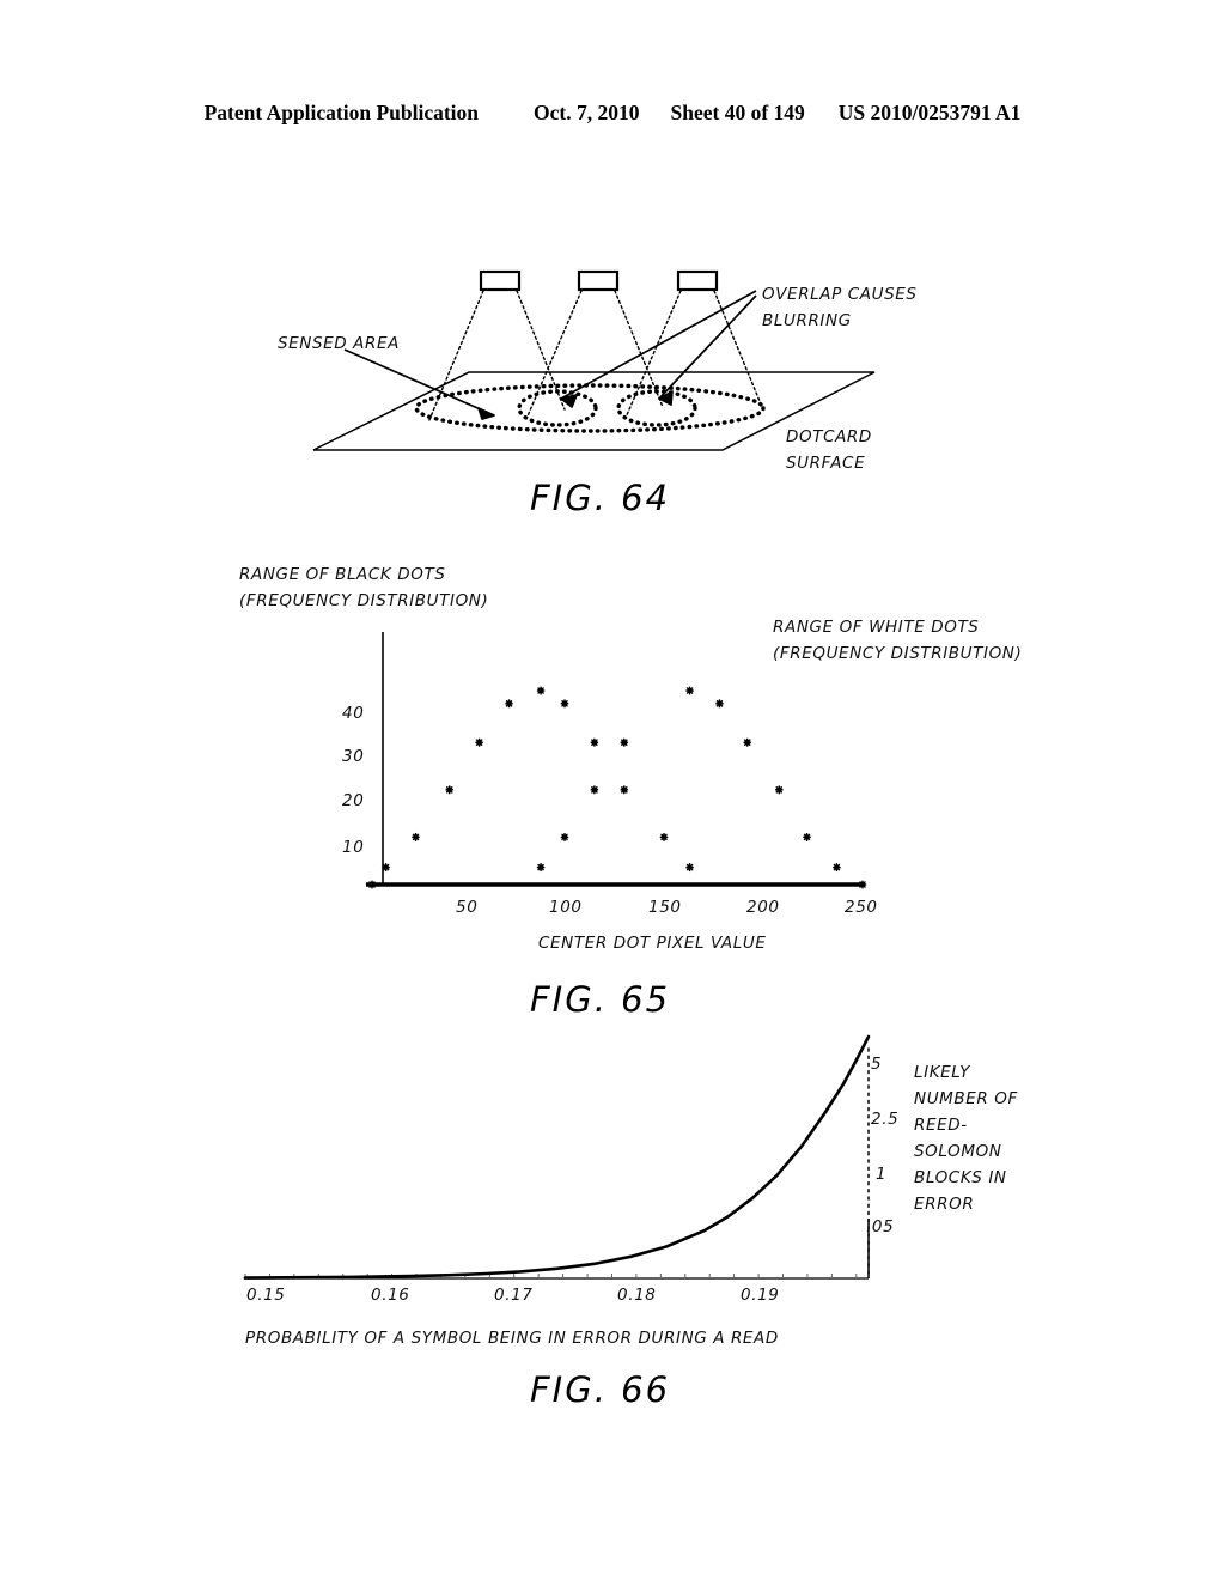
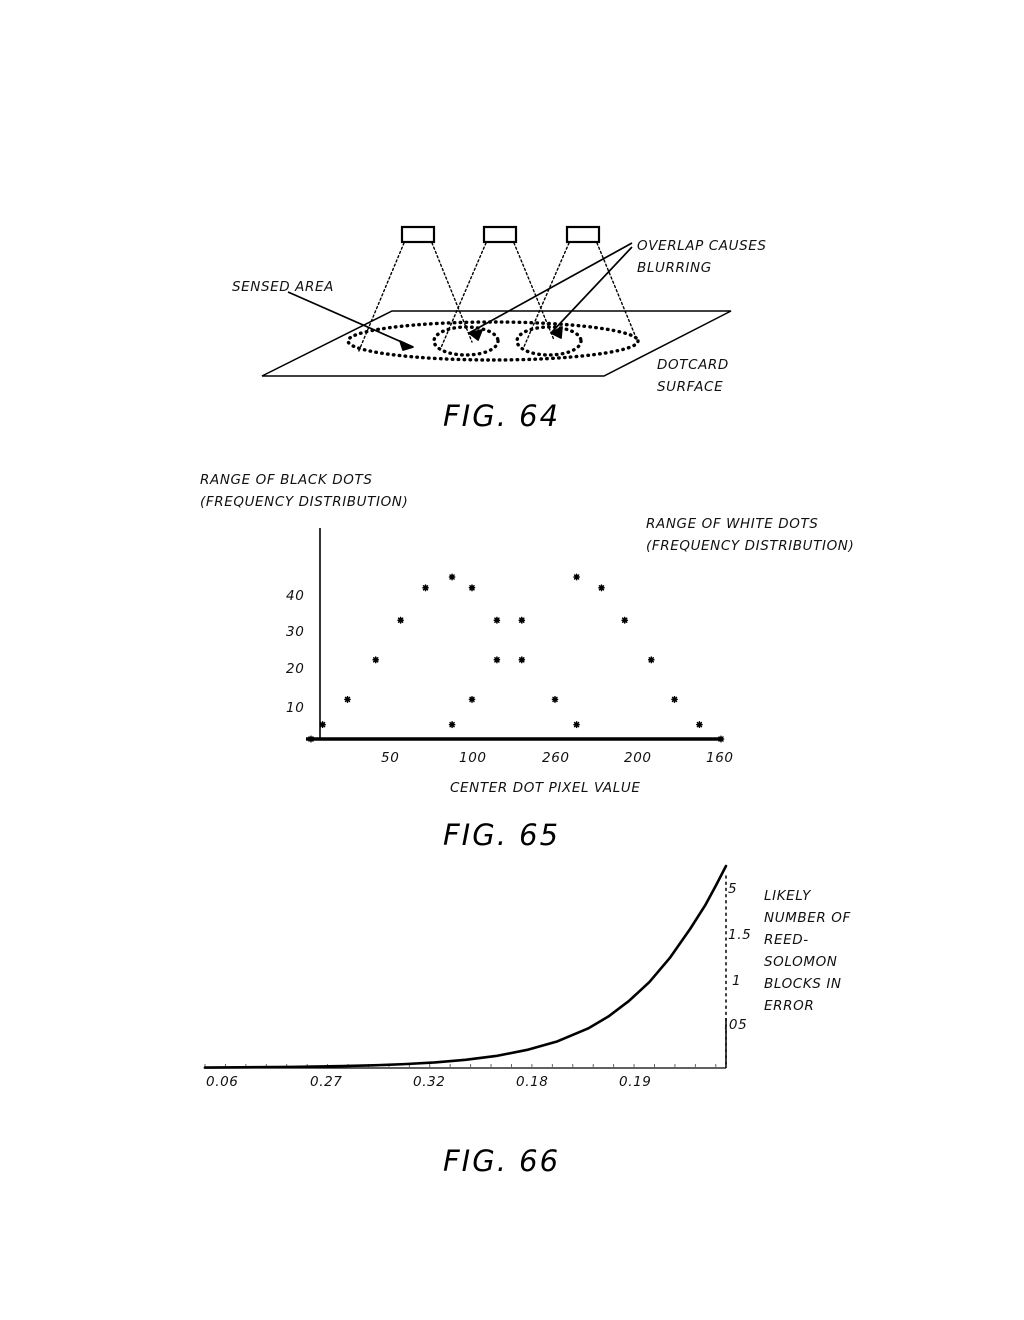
- Patent Application Publication
- Oct. 7, 2010
- Sheet 40 of 149
- US 2010/0253791 A1
  SENSED AREA
  OVERLAP CAUSES
  BLURRING
  DOTCARD
  SURFACE
  FIG. 64
  RANGE OF BLACK DOTS
  (FREQUENCY DISTRIBUTION)
  RANGE OF WHITE DOTS
  (FREQUENCY DISTRIBUTION)
  CENTER DOT PIXEL VALUE
  40
  30
  20
  10
  50
  100
- 150
+ 260
  200
- 250
+ 160
  FIG. 65
  5
- 2.5
+ 1.5
  1
  .05
  LIKELY
  NUMBER OF
  REED-
  SOLOMON
  BLOCKS IN
  ERROR
- 0.15
+ 0.06
- 0.16
+ 0.27
- 0.17
+ 0.32
  0.18
  0.19
- PROBABILITY OF A SYMBOL BEING IN ERROR DURING A READ
  FIG. 66
